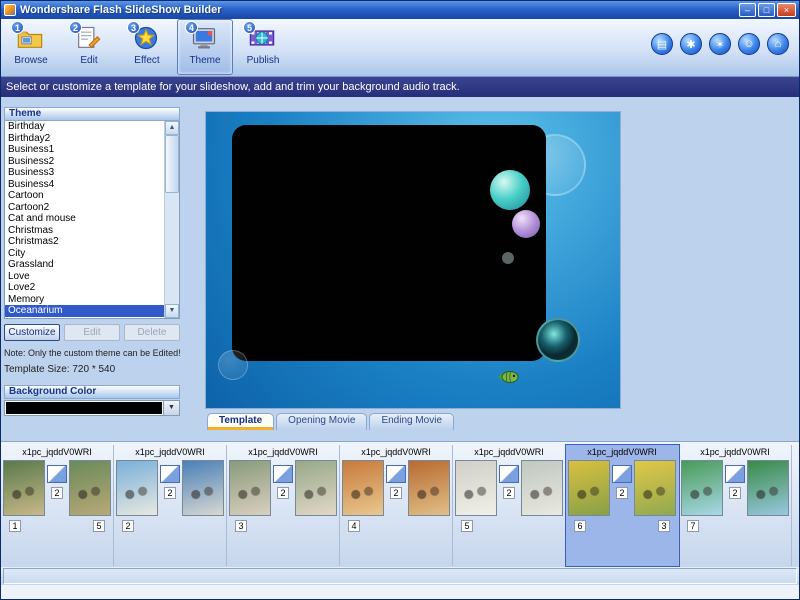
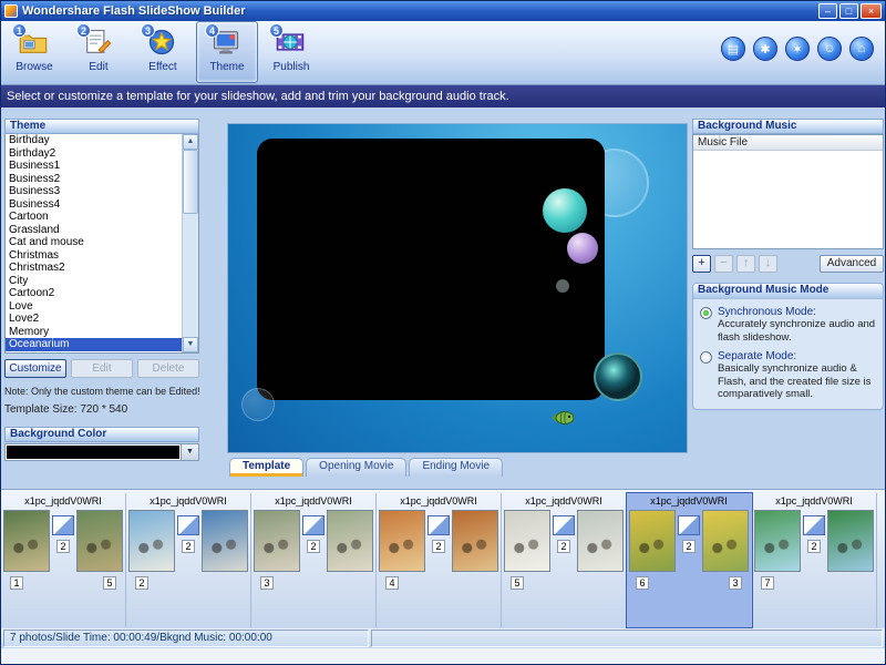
  Wondershare Flash SlideShow Builder
  –
  □
  ×
  1
  Browse
  2
  Edit
  3
  Effect
  4
  Theme
  5
  Publish
  ▤
  ✱
  ✶
  ☺
  ⌂
  Select or customize a template for your slideshow, add and trim your background audio track.
  Theme
  Birthday
  Birthday2
  Business1
  Business2
  Business3
  Business4
  Cartoon
- Cartoon2
+ Grassland
  Cat and mouse
  Christmas
  Christmas2
  City
- Grassland
+ Cartoon2
  Love
  Love2
  Memory
  Oceanarium
  Customize
  Edit
  Delete
  Note: Only the custom theme can be Edited!
  Template Size: 720 * 540
  Background Color
  Template
  Opening Movie
  Ending Movie
+ Background Music
+ Music File
+ +
+ −
+ ↑
+ ↓
+ Advanced
+ Background Music Mode
+ Synchronous Mode:
+ Accurately synchronize audio and flash slideshow.
+ Separate Mode:
+ Basically synchronize audio & Flash, and the created file size is comparatively small.
  x1pc_jqddV0WRI
  2
  1
  5
  x1pc_jqddV0WRI
  2
  2
  x1pc_jqddV0WRI
  2
  3
  x1pc_jqddV0WRI
  2
  4
  x1pc_jqddV0WRI
  2
  5
  x1pc_jqddV0WRI
  2
  6
  3
  x1pc_jqddV0WRI
  2
  7
+ 7 photos/Slide Time: 00:00:49/Bkgnd Music: 00:00:00
